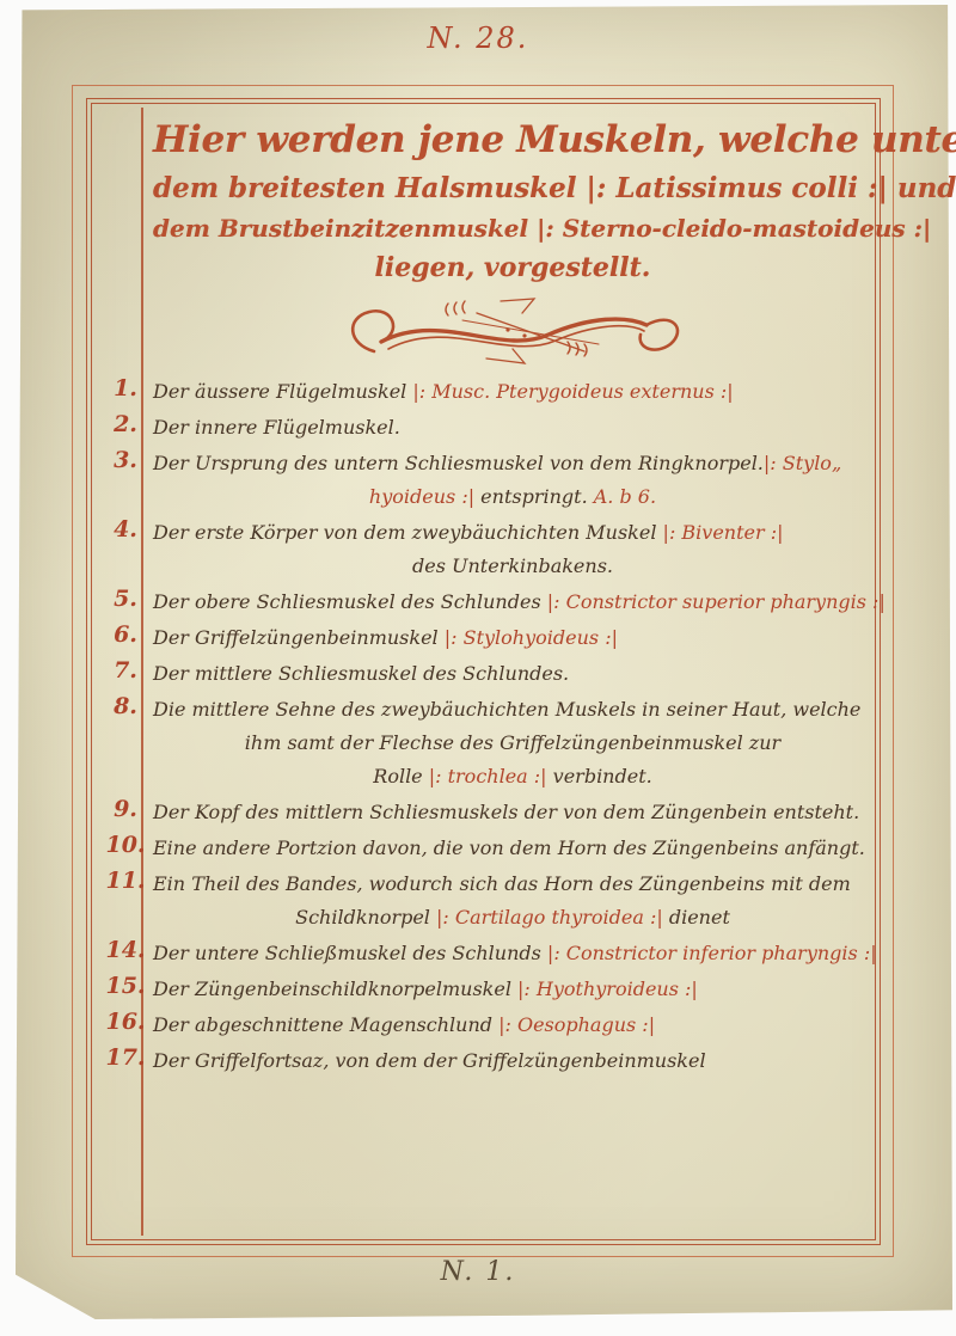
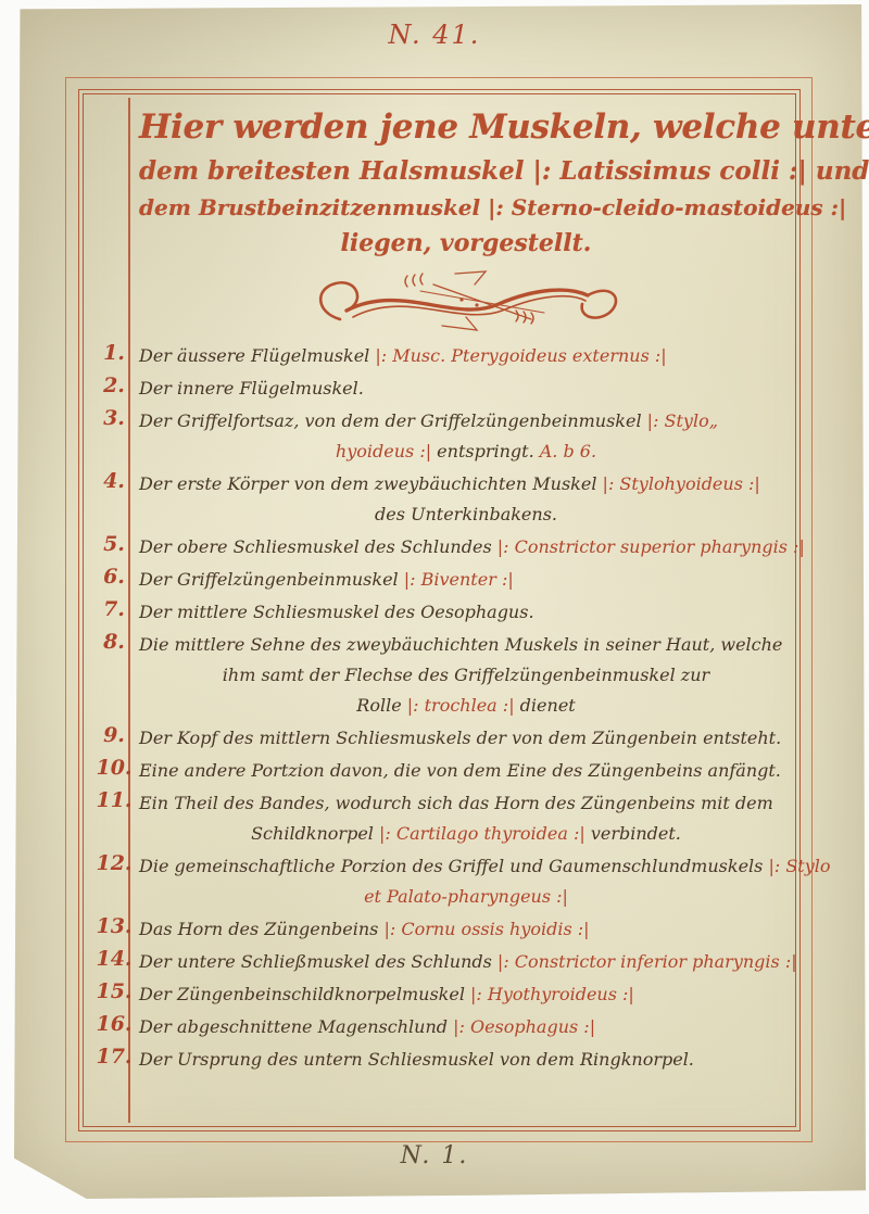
- N. 28.
+ N. 41.
  Hier werden jene Muskeln, welche unte
  dem breitesten Halsmuskel |: Latissimus colli :| und
  dem Brustbeinzitzenmuskel |: Sterno-cleido-mastoideus :|
  liegen, vorgestellt.
  1.
  Der äussere Flügelmuskel |: Musc. Pterygoideus externus :|
  2.
  Der innere Flügelmuskel.
  3.
- Der Ursprung des untern Schliesmuskel von dem Ringknorpel.|: Stylo„
+ Der Griffelfortsaz, von dem der Griffelzüngenbeinmuskel |: Stylo„
  hyoideus :| entspringt. A. b 6.
  4.
- Der erste Körper von dem zweybäuchichten Muskel |: Biventer :|
+ Der erste Körper von dem zweybäuchichten Muskel |: Stylohyoideus :|
  des Unterkinbakens.
  5.
  Der obere Schliesmuskel des Schlundes |: Constrictor superior pharyngis :|
  6.
- Der Griffelzüngenbeinmuskel |: Stylohyoideus :|
+ Der Griffelzüngenbeinmuskel |: Biventer :|
  7.
- Der mittlere Schliesmuskel des Schlundes.
+ Der mittlere Schliesmuskel des Oesophagus.
  8.
  Die mittlere Sehne des zweybäuchichten Muskels in seiner Haut, welche
  ihm samt der Flechse des Griffelzüngenbeinmuskel zur
- Rolle |: trochlea :| verbindet.
+ Rolle |: trochlea :| dienet
  9.
  Der Kopf des mittlern Schliesmuskels der von dem Züngenbein entsteht.
  10.
- Eine andere Portzion davon, die von dem Horn des Züngenbeins anfängt.
+ Eine andere Portzion davon, die von dem Eine des Züngenbeins anfängt.
  11.
  Ein Theil des Bandes, wodurch sich das Horn des Züngenbeins mit dem
- Schildknorpel |: Cartilago thyroidea :| dienet
+ Schildknorpel |: Cartilago thyroidea :| verbindet.
+ 12.
+ Die gemeinschaftliche Porzion des Griffel und Gaumenschlundmuskels |: Stylo
+ et Palato-pharyngeus :|
+ 13.
+ Das Horn des Züngenbeins |: Cornu ossis hyoidis :|
  14.
  Der untere Schließmuskel des Schlunds |: Constrictor inferior pharyngis :|
  15.
  Der Züngenbeinschildknorpelmuskel |: Hyothyroideus :|
  16.
  Der abgeschnittene Magenschlund |: Oesophagus :|
  17.
- Der Griffelfortsaz, von dem der Griffelzüngenbeinmuskel
+ Der Ursprung des untern Schliesmuskel von dem Ringknorpel.
  N. 1.
